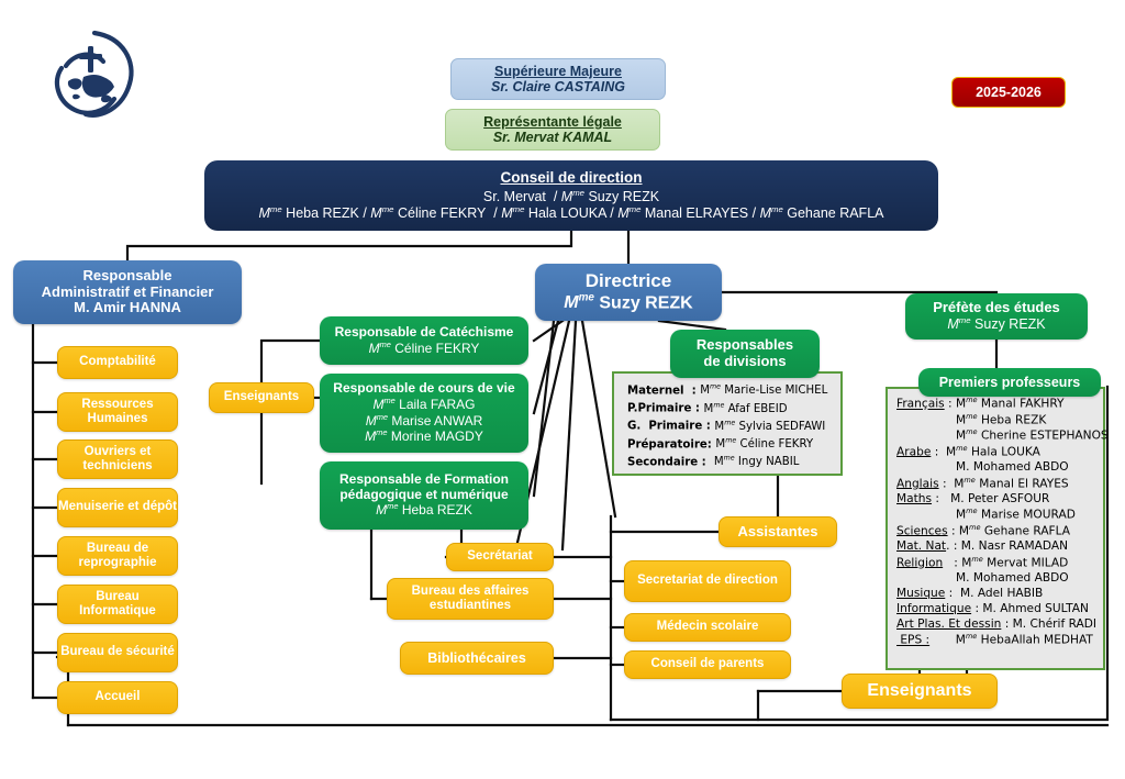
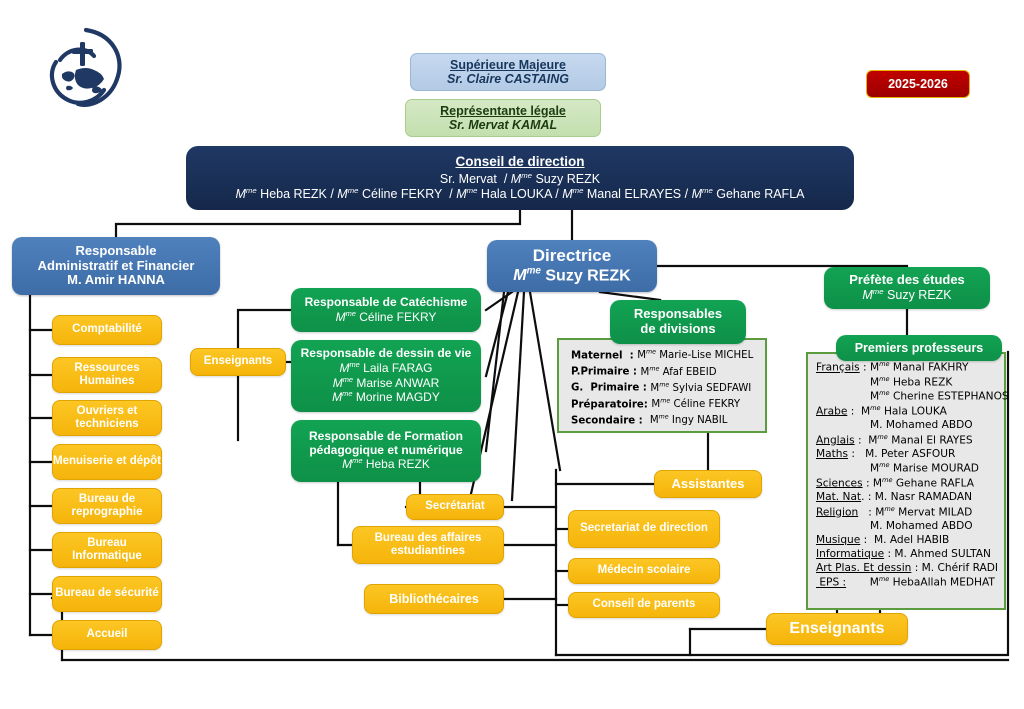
  Supérieure Majeure
  Sr. Claire CASTAING
  Représentante légale
  Sr. Mervat KAMAL
  2025-2026
  Conseil de direction
  Sr. Mervat / Mme Suzy REZK
  Mme Heba REZK / Mme Céline FEKRY / Mme Hala LOUKA / Mme Manal ELRAYES / Mme Gehane RAFLA
  Responsable
  Administratif et Financier
  M. Amir HANNA
  Comptabilité
  Ressources Humaines
  Ouvriers et techniciens
  Menuiserie et dépôt
  Bureau de reprographie
  Bureau Informatique
  Bureau de sécurité
  Accueil
  Directrice
  Mme Suzy REZK
  Responsable de Catéchisme
  Mme Céline FEKRY
- Responsable de cours de vie
+ Responsable de dessin de vie
  Mme Laila FARAG
  Mme Marise ANWAR
  Mme Morine MAGDY
  Responsable de Formation
  pédagogique et numérique
  Mme Heba REZK
  Enseignants
  Responsables
  de divisions
  Maternel : M Marie-Lise MICHEL
  P.Primaire : M Afaf EBEID
  G. Primaire : M Sylvia SEDFAWI
  Préparatoire: M Céline FEKRY
  Secondaire : M Ingy NABIL
  Préfète des études
  Mme Suzy REZK
  Premiers professeurs
  Français : Mme Manal FAKHRY
  Mme Heba REZK
  Mme Cherine ESTEPHANOS
  Arabe : Mme Hala LOUKA
  M. Mohamed ABDO
  Anglais : Mme Manal El RAYES
  Maths : M. Peter ASFOUR
  Mme Marise MOURAD
  Sciences : Mme Gehane RAFLA
  Mat. Nat. : M. Nasr RAMADAN
  Religion : Mme Mervat MILAD
  M. Mohamed ABDO
  Musique : M. Adel HABIB
  Informatique : M. Ahmed SULTAN
  Art Plas. Et dessin : M. Chérif RADI
  EPS : Mme HebaAllah MEDHAT
  Secrétariat
  Bureau des affaires estudiantines
  Bibliothécaires
  Assistantes
  Secretariat de direction
  Médecin scolaire
  Conseil de parents
  Enseignants
